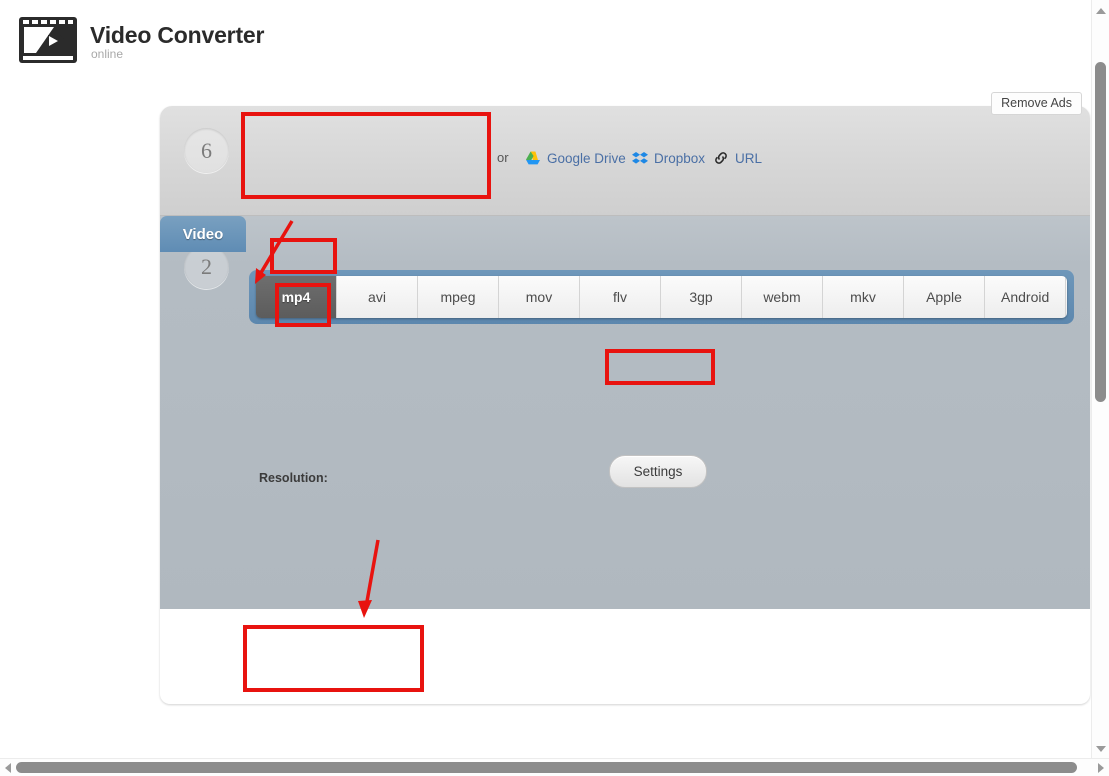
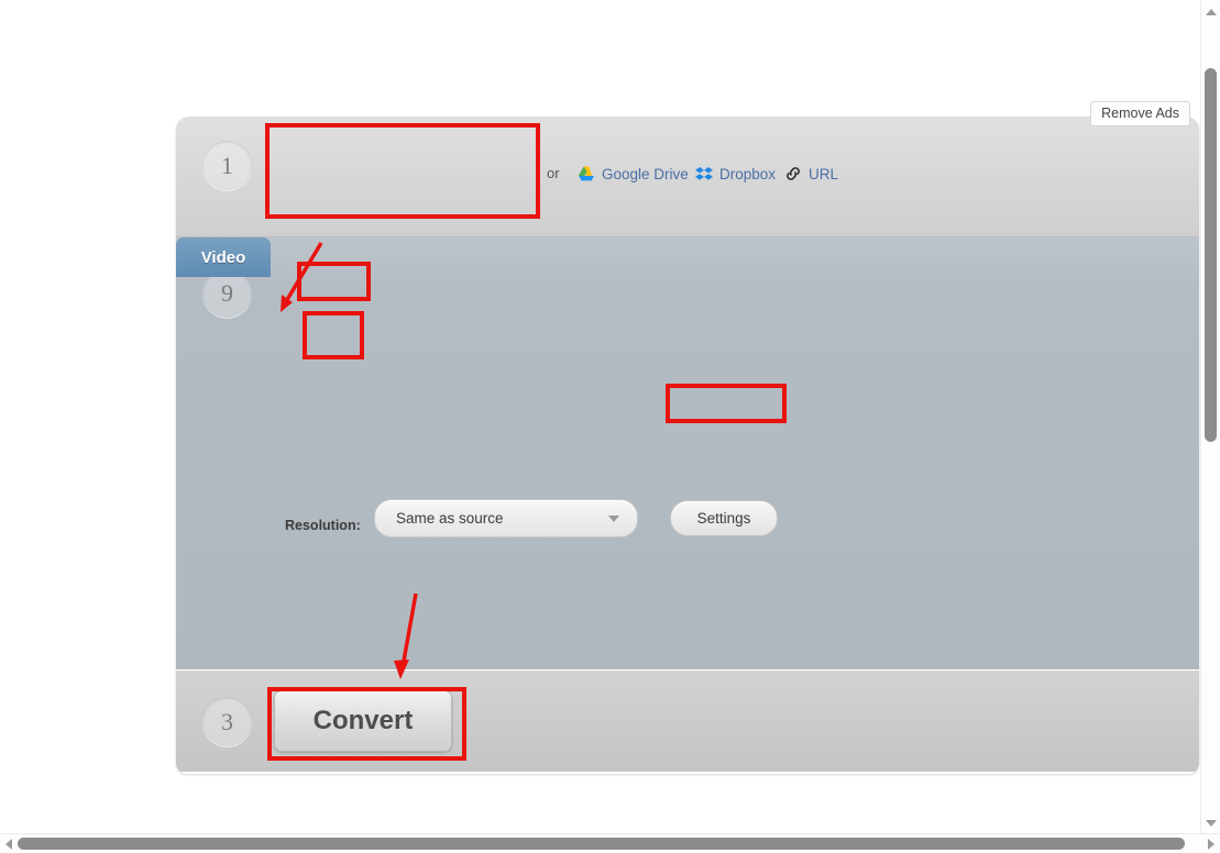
- Video Converter
- online
  Remove Ads
- 6
+ 1
  or
  Google Drive
  Dropbox
  URL
- 2
+ 9
  Video
- mp4
- avi
- mpeg
- mov
- flv
- 3gp
- webm
- mkv
- Apple
- Android
  Resolution:
+ Same as source
  Settings
+ 3
+ Convert
